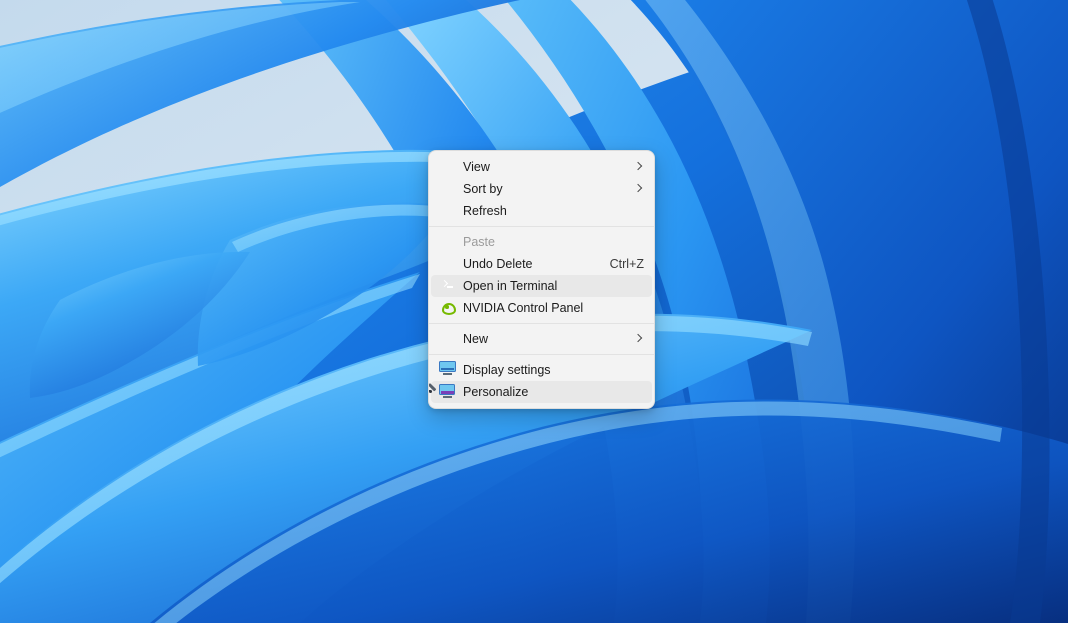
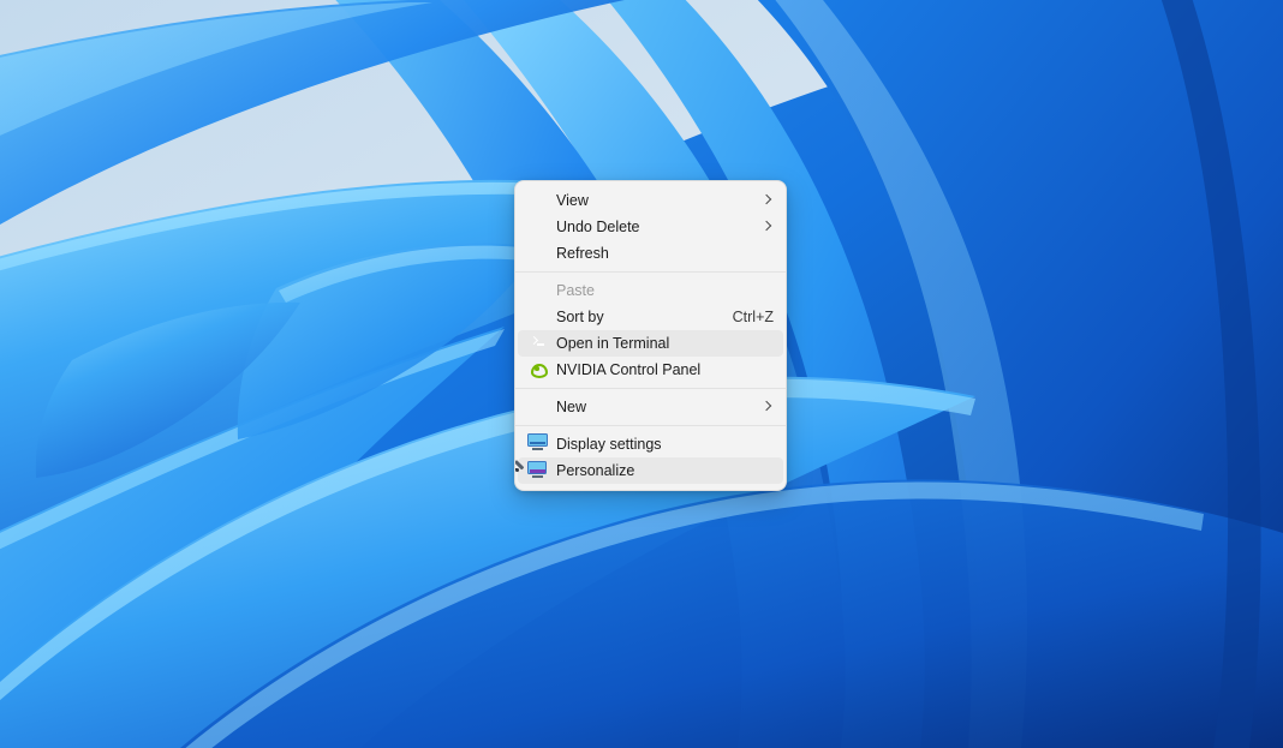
  View
- Sort by
+ Undo Delete
  Refresh
  Paste
- Undo Delete
+ Sort by
  Ctrl+Z
  Open in Terminal
  NVIDIA Control Panel
  New
  Display settings
  Personalize
